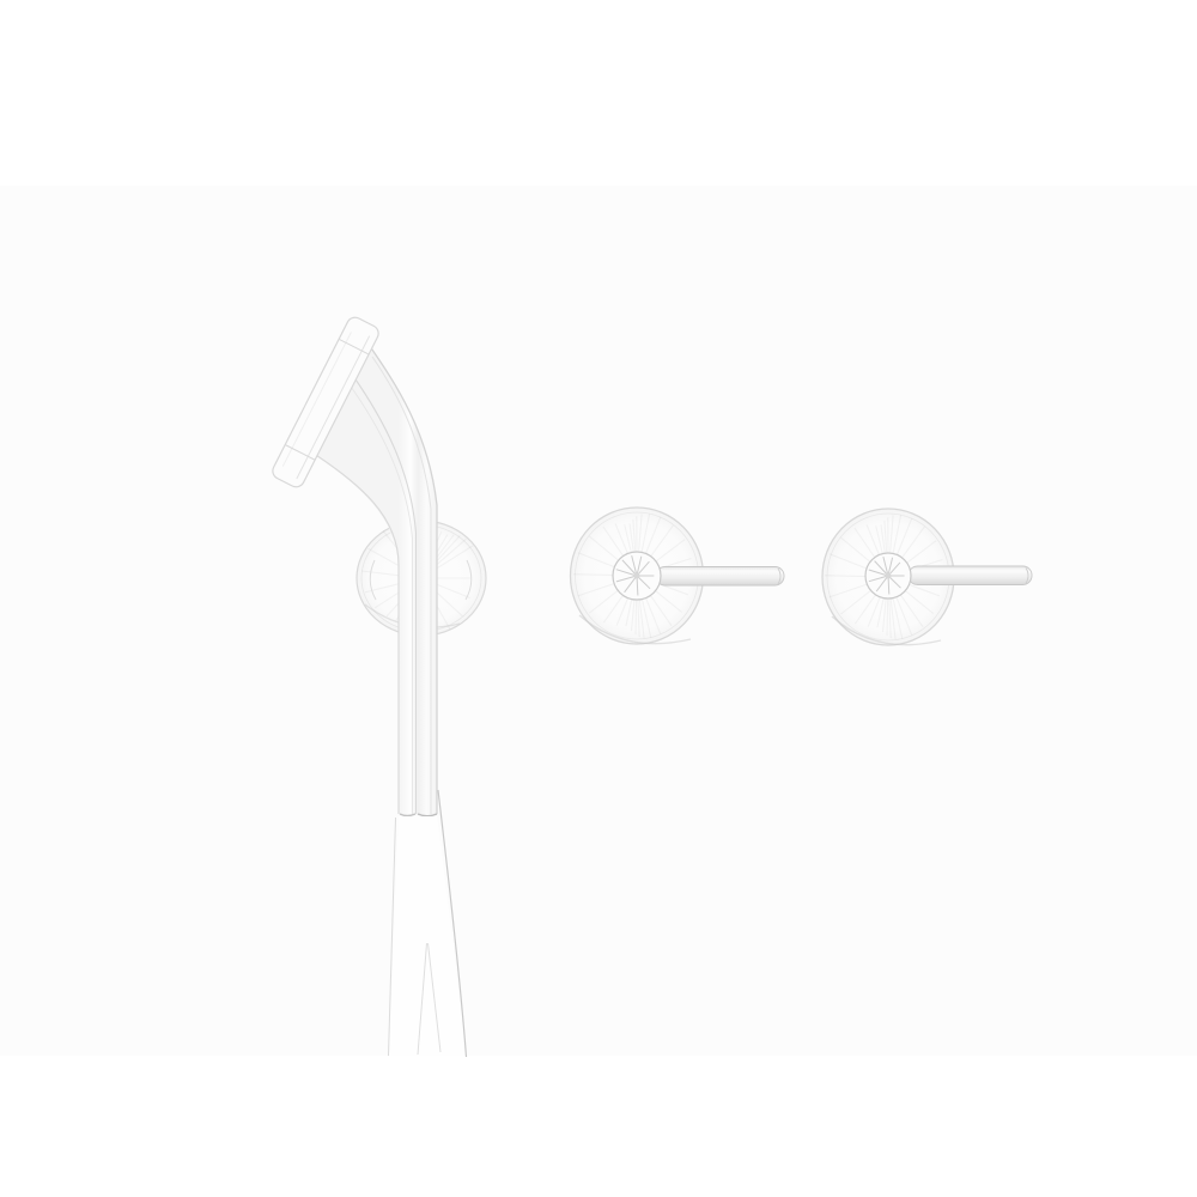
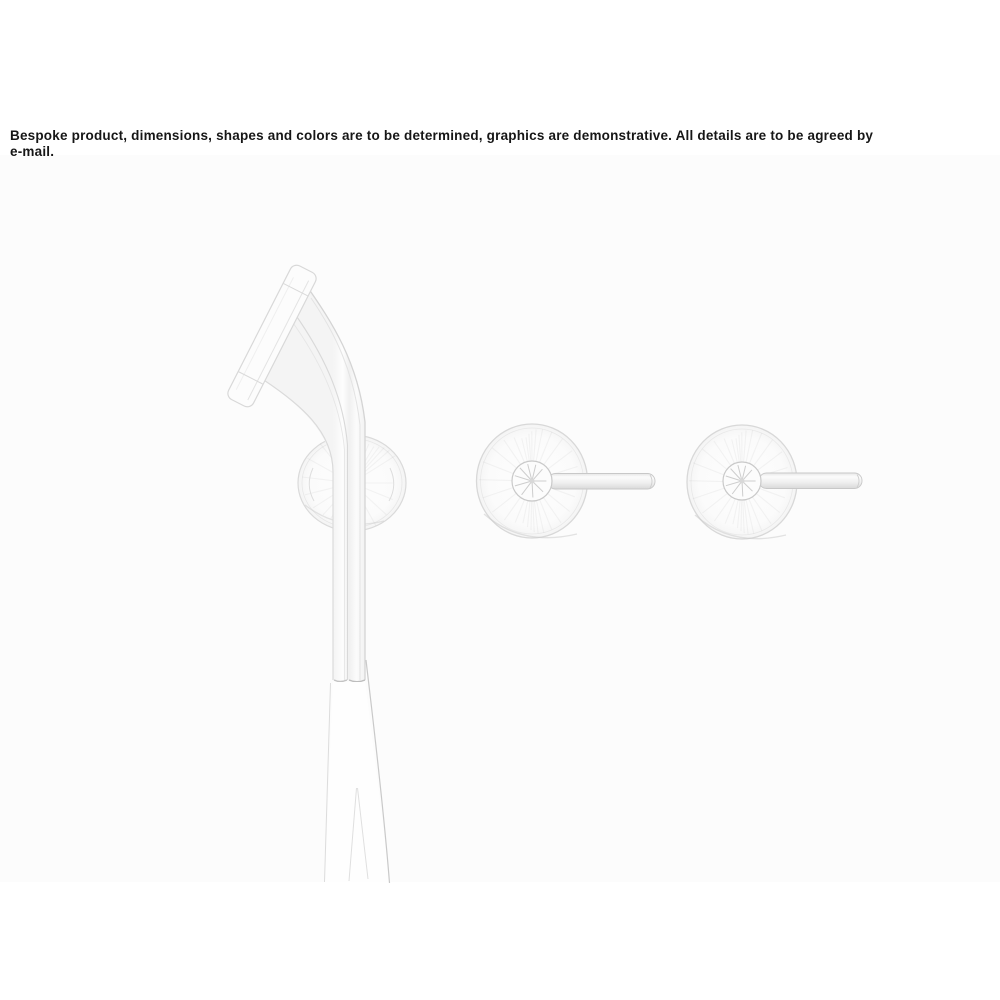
+ Bespoke product, dimensions, shapes and colors are to be determined, graphics are demonstrative. All details are to be agreed by
+ e-mail.
